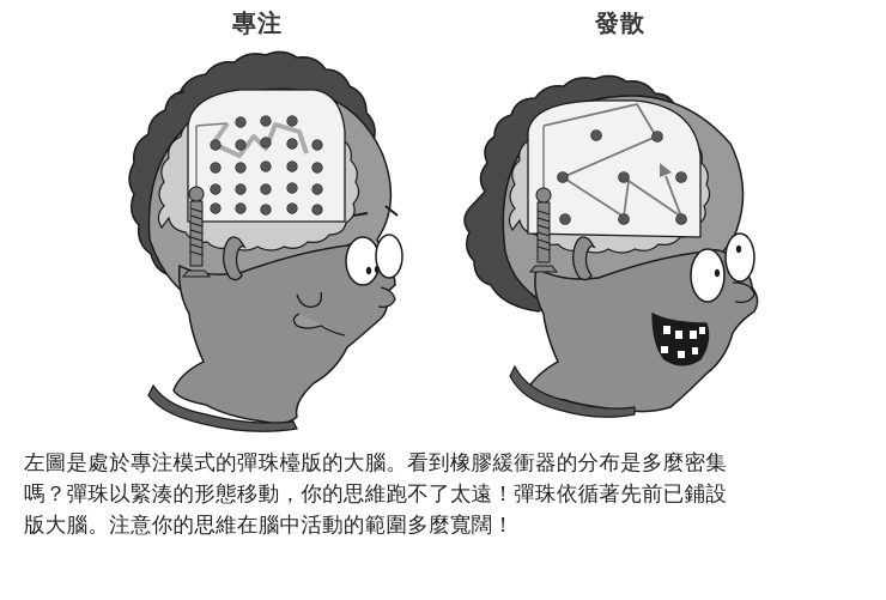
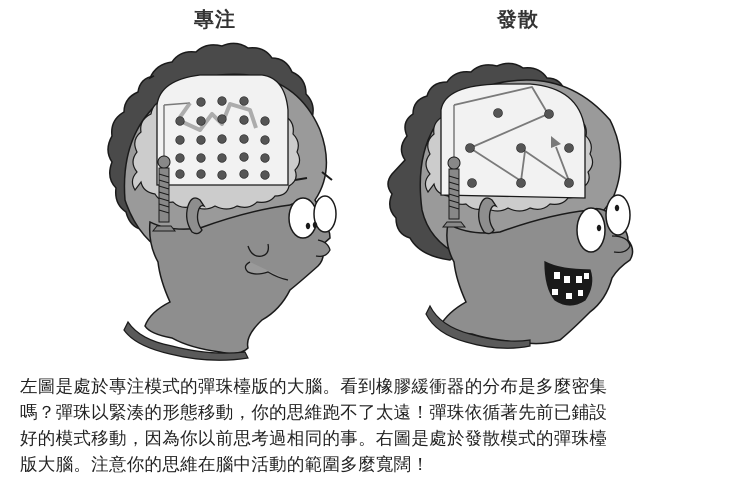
  專注
  發散
  左圖是處於專注模式的彈珠檯版的大腦。看到橡膠緩衝器的分布是多麼密集
  嗎？彈珠以緊湊的形態移動，你的思維跑不了太遠！彈珠依循著先前已鋪設
+ 好的模式移動，因為你以前思考過相同的事。右圖是處於發散模式的彈珠檯
  版大腦。注意你的思維在腦中活動的範圍多麼寬闊！
